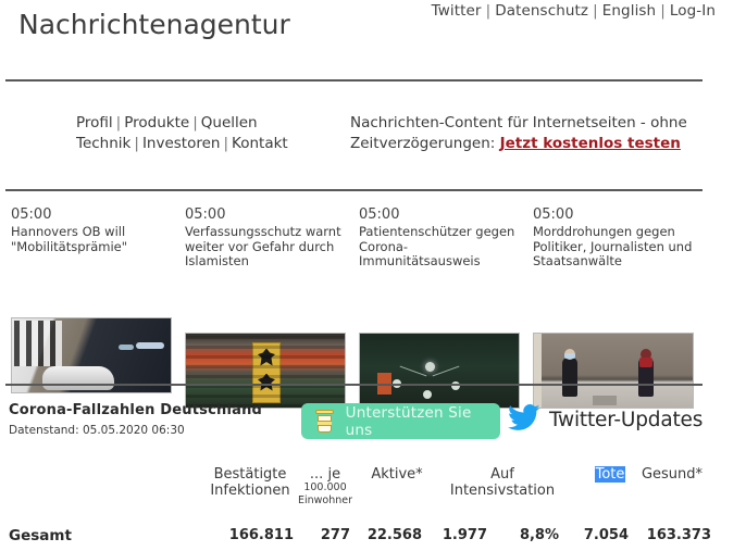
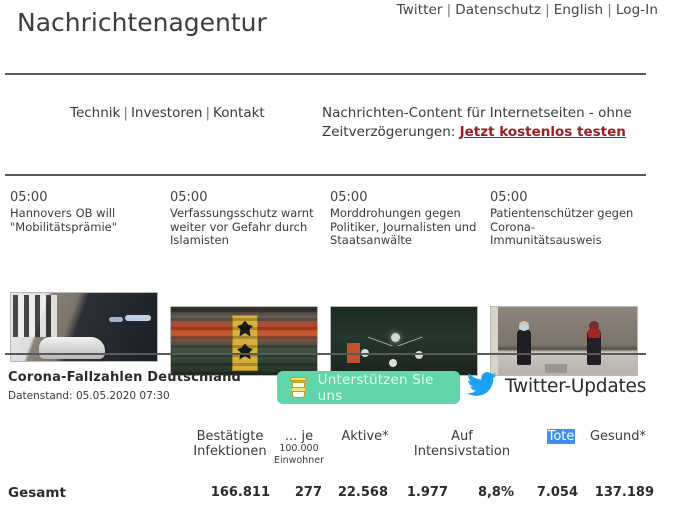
  Twitter | Datenschutz | English | Log-In
  Nachrichtenagentur
- Profil | Produkte | Quellen
  Technik | Investoren | Kontakt
  Nachrichten-Content für Internetseiten - ohne
  Zeitverzögerungen: Jetzt kostenlos testen
  05:00
  Hannovers OB will "Mobilitätsprämie"
  05:00
  Verfassungsschutz warnt weiter vor Gefahr durch Islamisten
  05:00
- Patientenschützer gegen Corona-Immunitätsausweis
+ Morddrohungen gegen Politiker, Journalisten und Staatsanwälte
  05:00
- Morddrohungen gegen Politiker, Journalisten und Staatsanwälte
+ Patientenschützer gegen Corona-Immunitätsausweis
  Corona-Fallzahlen Deutschland
- Datenstand: 05.05.2020 06:30
+ Datenstand: 05.05.2020 07:30
  Unterstützen Sie uns
  Twitter-Updates
  Bestätigte
  Infektionen
  ... je
  100.000
  Einwohner
  Aktive*
  Auf
  Intensivstation
  Tote
  Gesund*
  Gesamt
  166.811
  277
  22.568
  1.977
  8,8%
  7.054
- 163.373
+ 137.189
